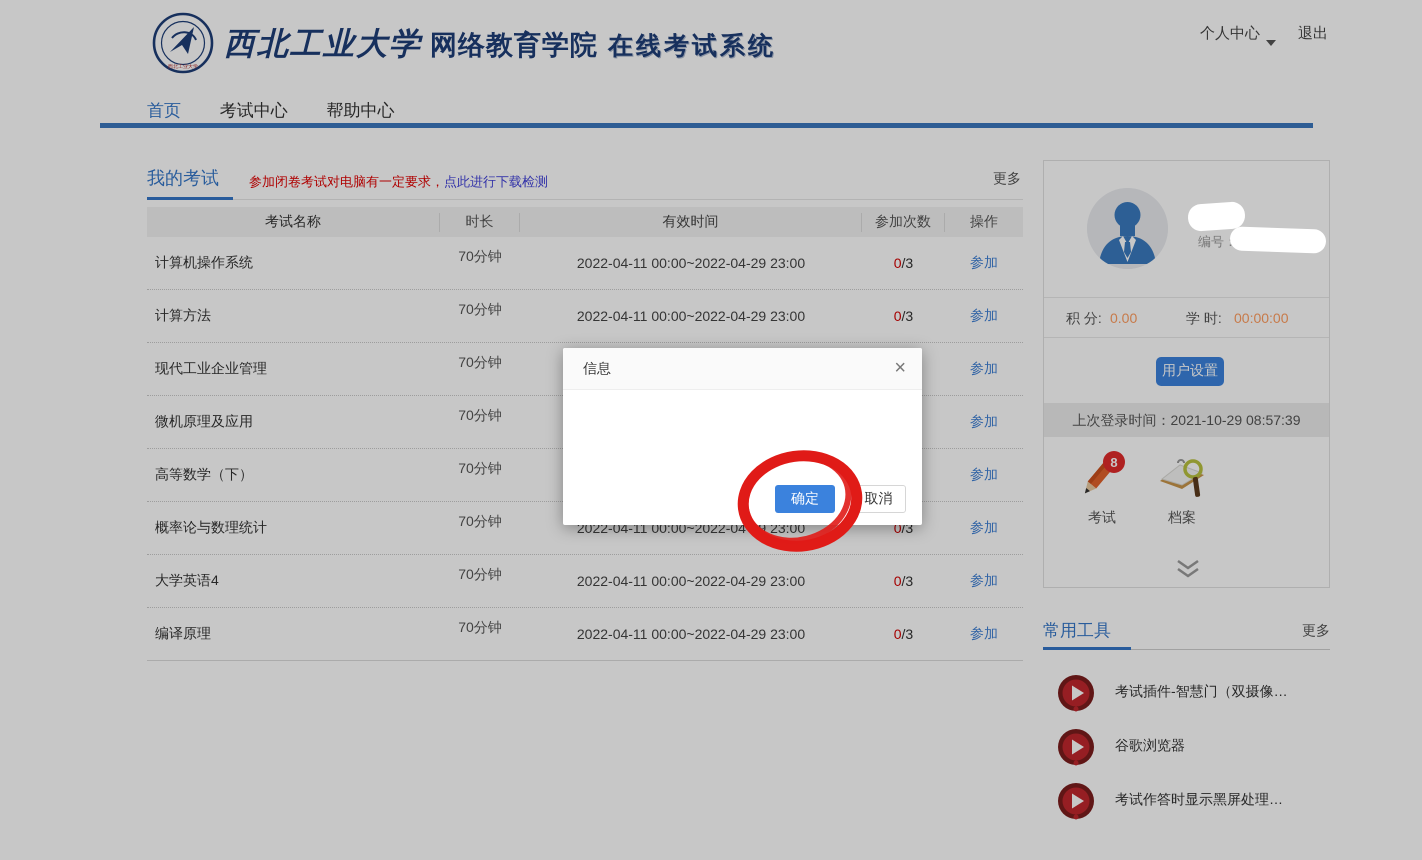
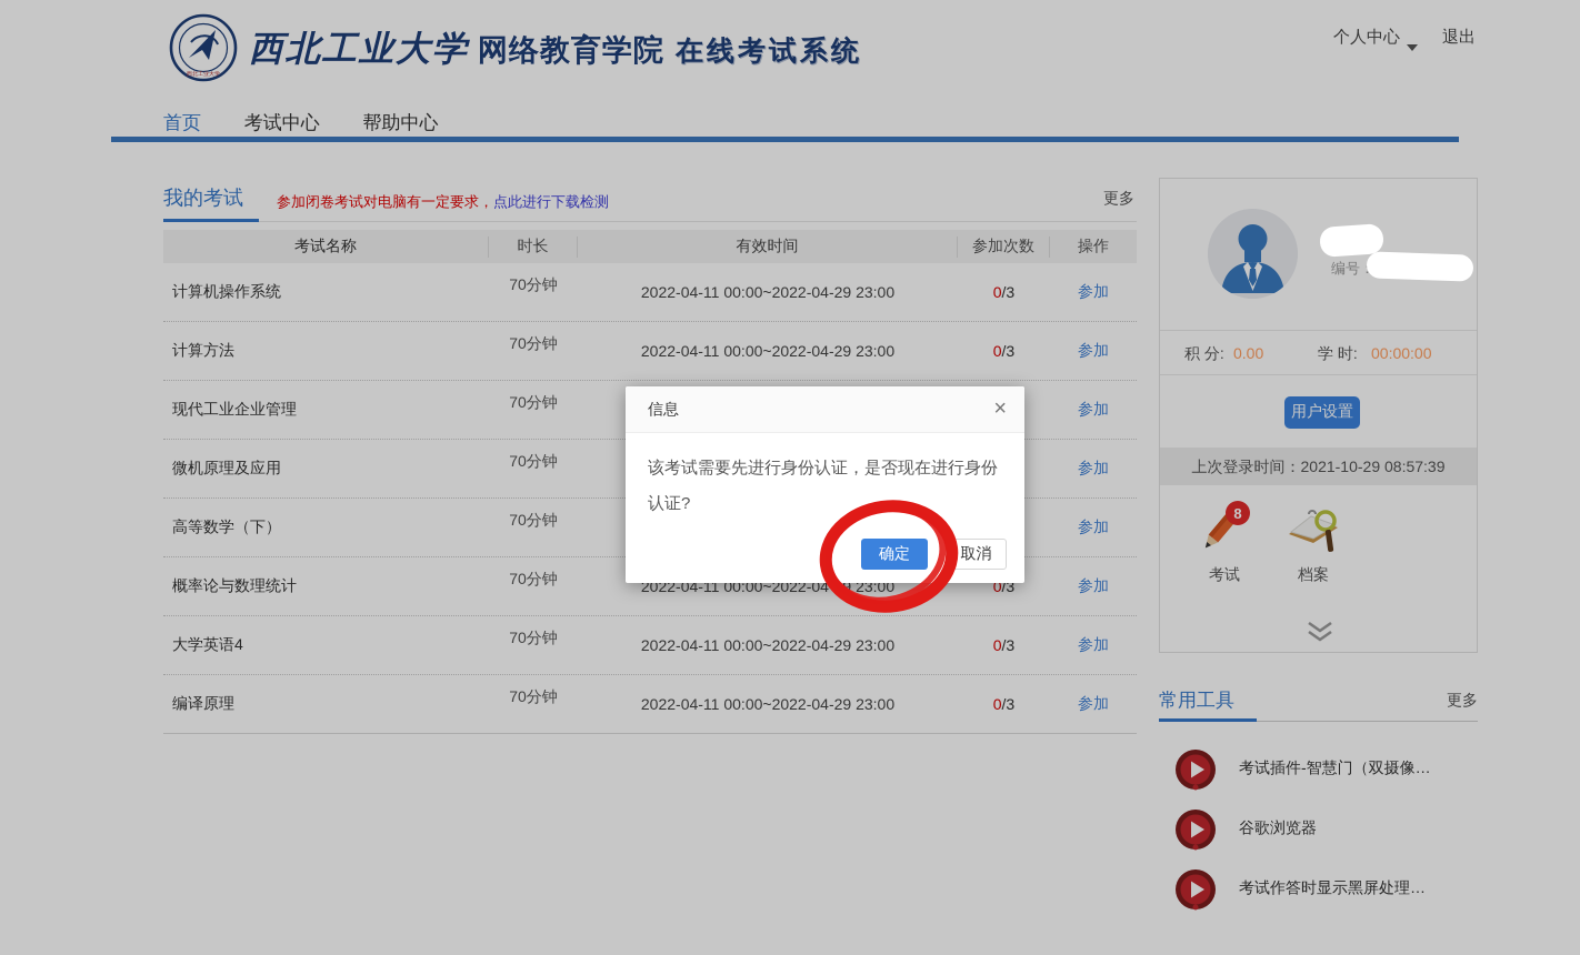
  西北工业大学 网络教育学院 在线考试系统
  个人中心
  退出
  首页 考试中心 帮助中心
  我的考试
  参加闭卷考试对电脑有一定要求，点此进行下载检测
  更多
  考试名称
  时长
  有效时间
  参加次数
  操作
  计算机操作系统
  70分钟
  2022-04-11 00:00~2022-04-29 23:00
  0/3
  参加
  计算方法
  70分钟
  2022-04-11 00:00~2022-04-29 23:00
  0/3
  参加
  现代工业企业管理
  70分钟
  参加
  微机原理及应用
  70分钟
  参加
  高等数学（下）
  70分钟
  参加
  概率论与数理统计
  70分钟
  2022-04-11 00:00~2022-049 23:00
  0/3
  参加
  大学英语4
  70分钟
  2022-04-11 00:00~2022-04-29 23:00
  0/3
  参加
  编译原理
  70分钟
  2022-04-11 00:00~2022-04-29 23:00
  0/3
  参加
  积 分:
  0.00
  学 时:
  00:00:00
  用户设置
  上次登录时间：2021-10-29 08:57:39
  8
  考试
  档案
  常用工具
  更多
  考试插件-智慧门（双摄像…
  信息
  ×
+ 该考试需要先进行身份认证，是否现在进行身份认证?
  确定
  取消
  谷歌浏览器
  考试作答时显示黑屏处理…
